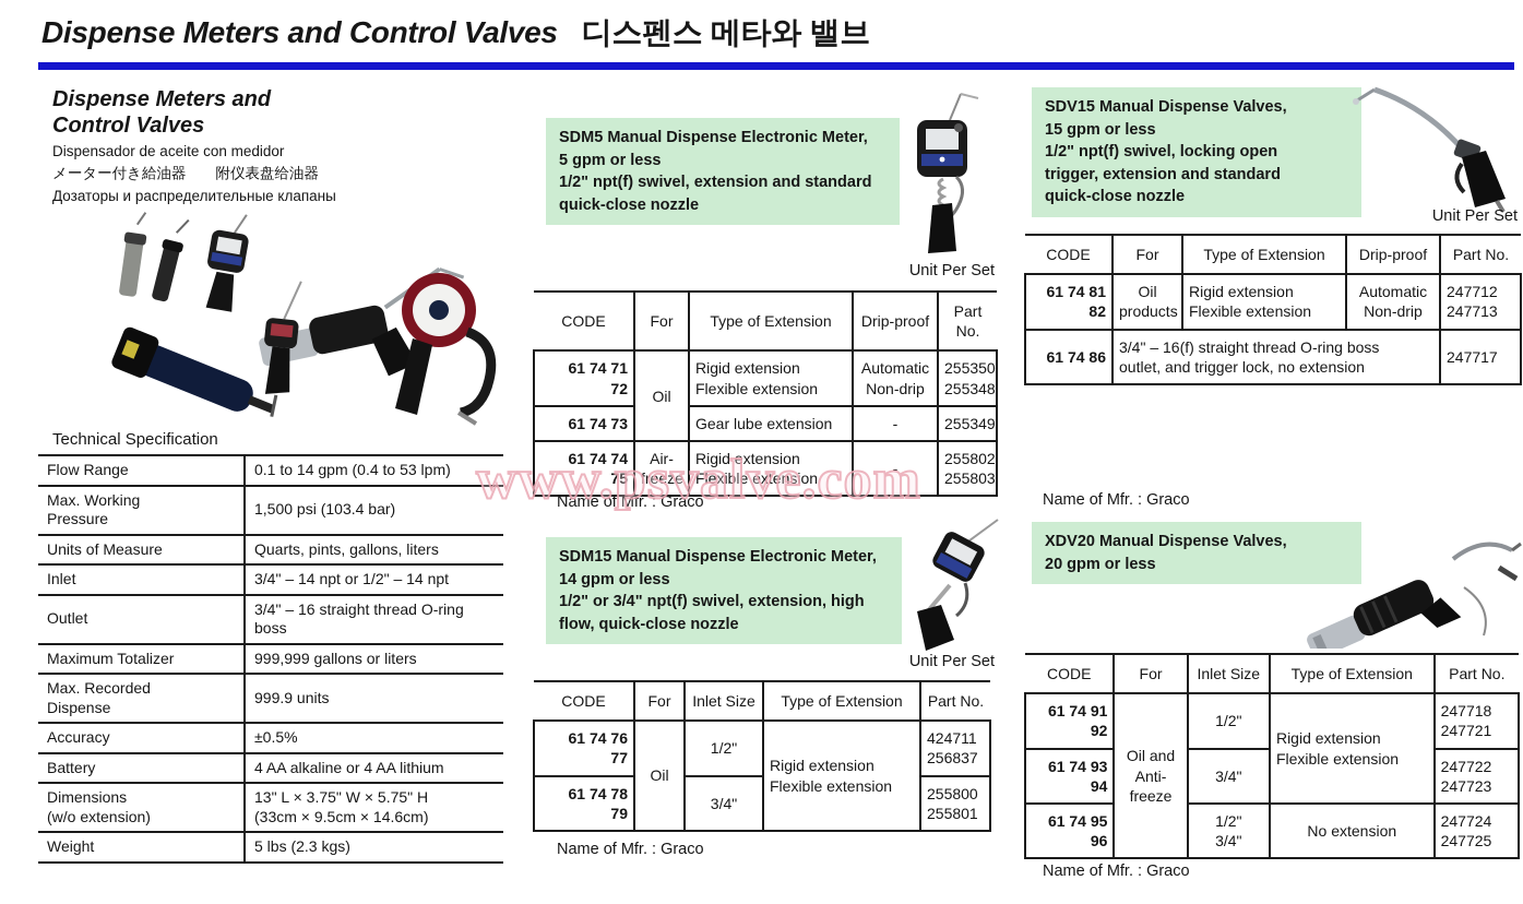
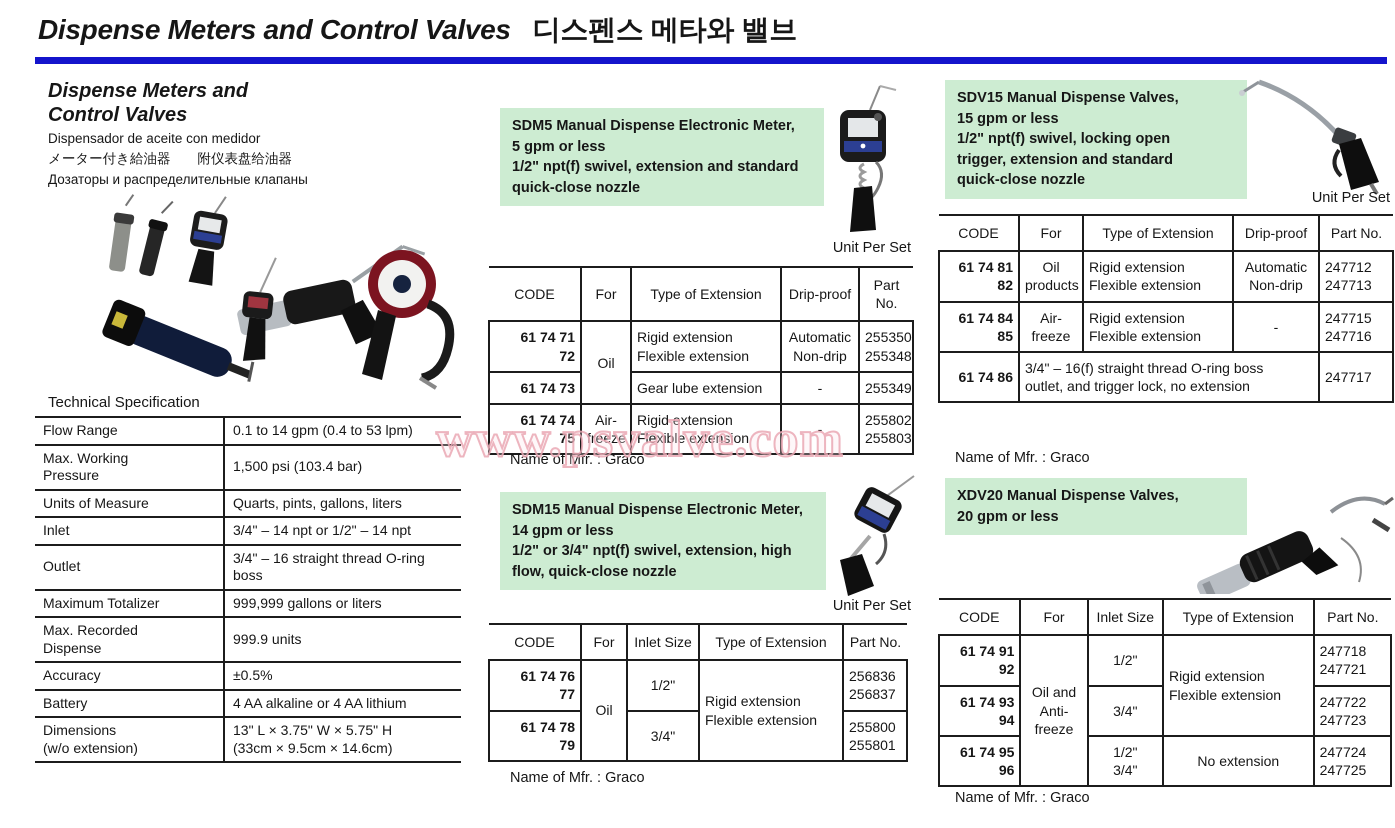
  Dispense Meters and Control Valves 디스펜스 메타와 밸브
  www.psvalve.com
  Dispense Meters and
  Control Valves
  Dispensador de aceite con medidor
  メーター付き給油器 附仪表盘给油器
  Дозаторы и распределительные клапаны
  Technical Specification
  Flow Range	0.1 to 14 gpm (0.4 to 53 lpm)
  Max. Working Pressure	1,500 psi (103.4 bar)
  Units of Measure	Quarts, pints, gallons, liters
  Inlet	3/4" – 14 npt or 1/2" – 14 npt
  Outlet	3/4" – 16 straight thread O-ring boss
  Maximum Totalizer	999,999 gallons or liters
  Max. Recorded Dispense	999.9 units
  Accuracy	±0.5%
  Battery	4 AA alkaline or 4 AA lithium
  Dimensions (w/o extension)	13" L × 3.75" W × 5.75" H (33cm × 9.5cm × 14.6cm)
- Weight	5 lbs (2.3 kgs)
  SDM5 Manual Dispense Electronic Meter,
  5 gpm or less
  1/2" npt(f) swivel, extension and standard
  quick-close nozzle
  Unit Per Set
  CODE	For	Type of Extension	Drip-proof	Part No.
  61 74 71 72	Oil	Rigid extension Flexible extension	Automatic Non-drip	255350 255348
  61 74 73	Gear lube extension	-	255349
  61 74 74 75	Air- freeze	Rigid extension Flexible extension	-	255802 255803
  Name of Mfr. : Graco
  SDM15 Manual Dispense Electronic Meter,
  14 gpm or less
  1/2" or 3/4" npt(f) swivel, extension, high
  flow, quick-close nozzle
  Unit Per Set
  CODE	For	Inlet Size	Type of Extension	Part No.
- 61 74 76 77	Oil	1/2"	Rigid extension Flexible extension	424711 256837
+ 61 74 76 77	Oil	1/2"	Rigid extension Flexible extension	256836 256837
  61 74 78 79	3/4"	255800 255801
  Name of Mfr. : Graco
  SDV15 Manual Dispense Valves,
  15 gpm or less
  1/2" npt(f) swivel, locking open
  trigger, extension and standard
  quick-close nozzle
  Unit Per Set
  CODE	For	Type of Extension	Drip-proof	Part No.
  61 74 81 82	Oil products	Rigid extension Flexible extension	Automatic Non-drip	247712 247713
+ 61 74 84 85	Air- freeze	Rigid extension Flexible extension	-	247715 247716
  61 74 86	3/4" – 16(f) straight thread O-ring boss outlet, and trigger lock, no extension	247717
  Name of Mfr. : Graco
  XDV20 Manual Dispense Valves,
  20 gpm or less
  CODE	For	Inlet Size	Type of Extension	Part No.
  61 74 91 92	Oil and Anti- freeze	1/2"	Rigid extension Flexible extension	247718 247721
  61 74 93 94	3/4"	247722 247723
  61 74 95 96	1/2" 3/4"	No extension	247724 247725
  Name of Mfr. : Graco
